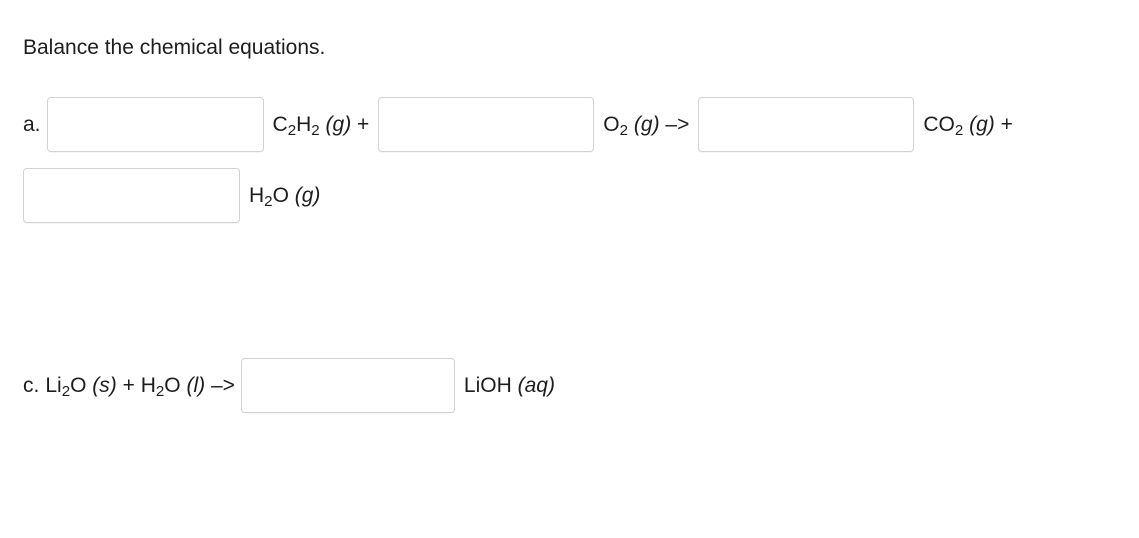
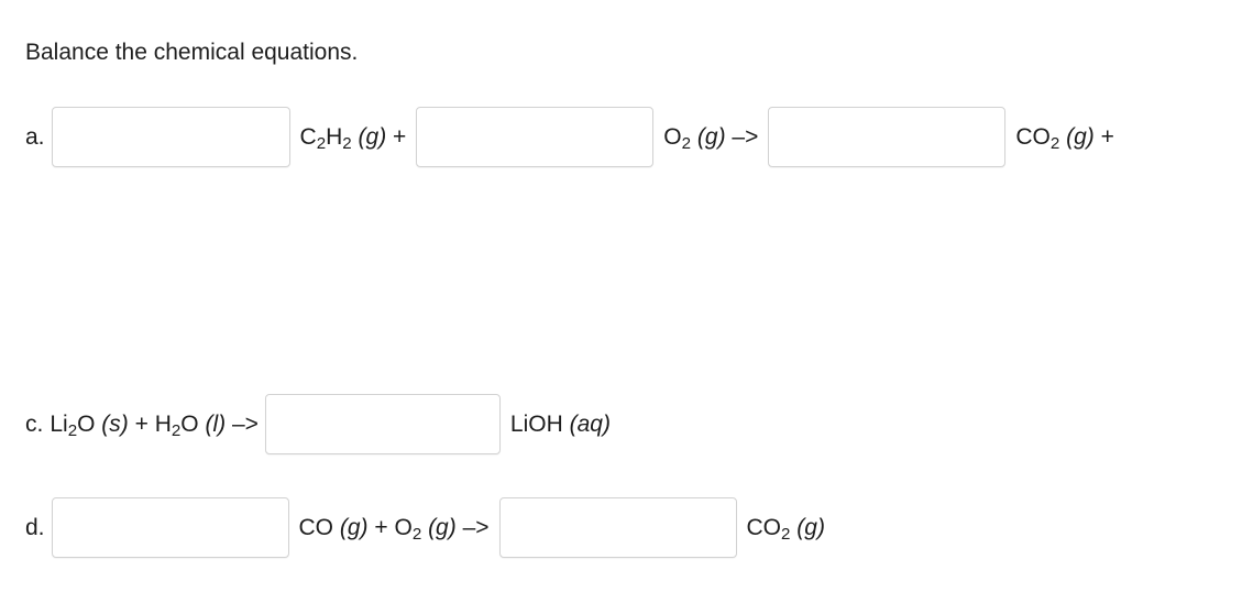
  Balance the chemical equations.
  a.
  C2H2 (g) +
  O2 (g) –>
  CO2 (g) +
- H2O (g)
  c.
  Li2O (s) + H2O (l) –>
  LiOH (aq)
+ d.
+ CO (g) + O2 (g) –>
+ CO2 (g)
